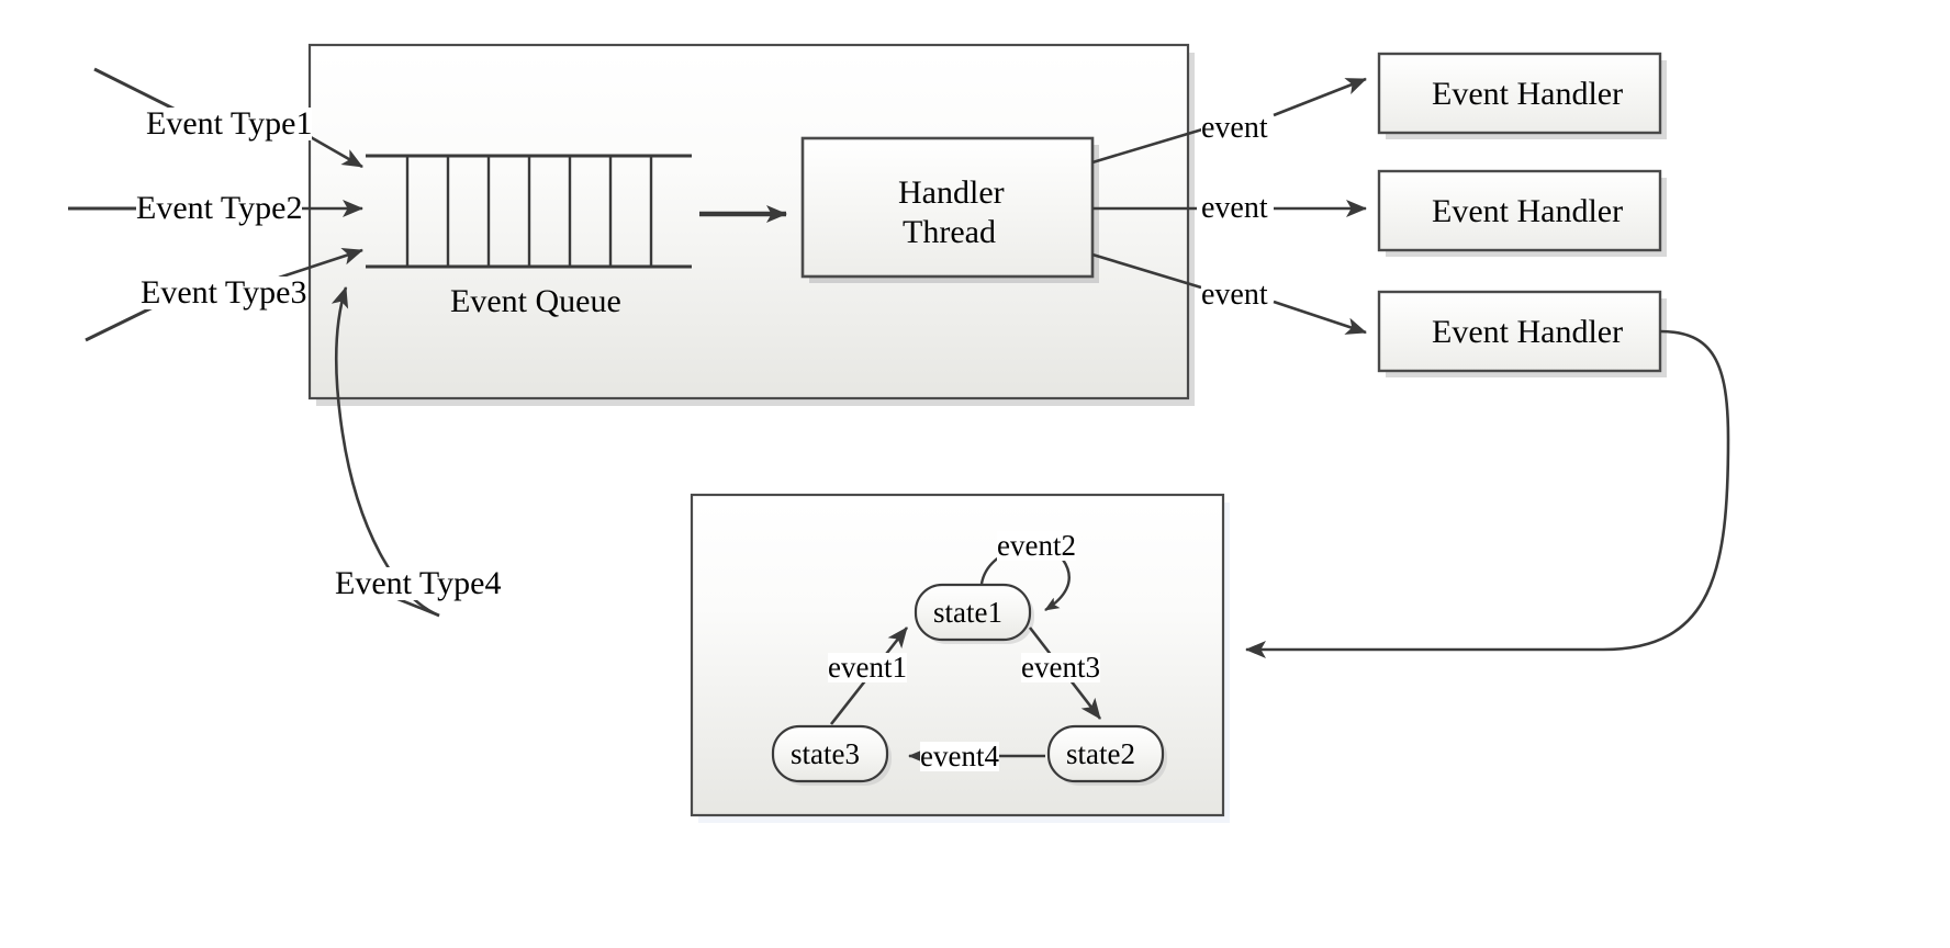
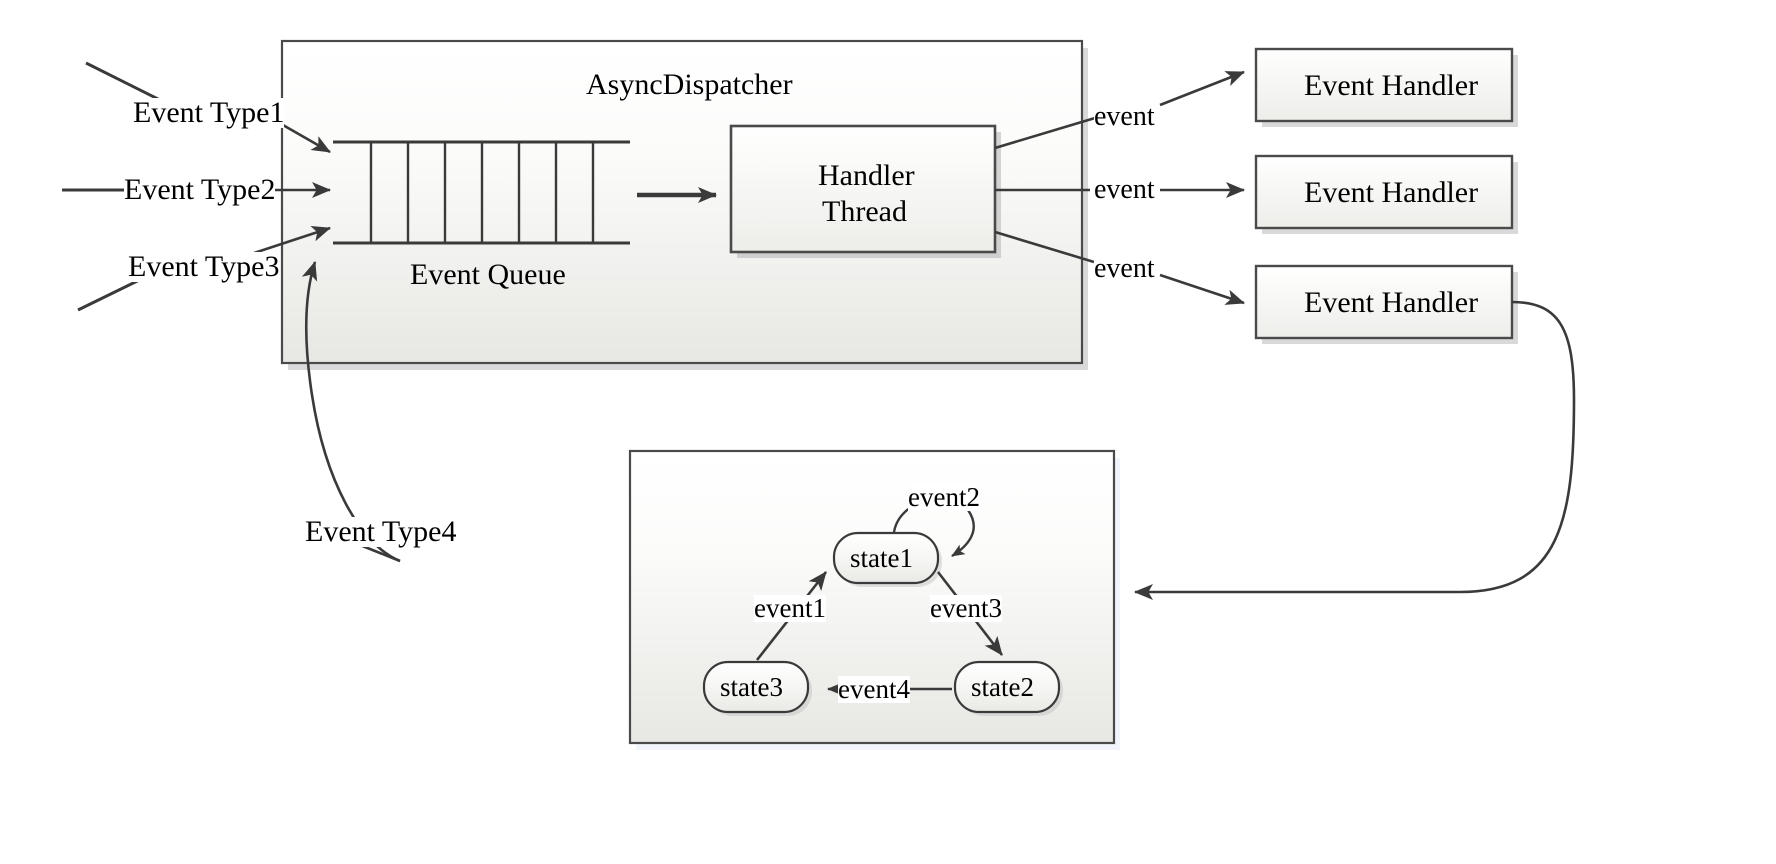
+ AsyncDispatcher
  Event Queue
  Handler
  Thread
  Event Type1
  Event Type2
  Event Type3
  Event Type4
  event
  event
  event
  Event Handler
  Event Handler
  Event Handler
  state1
  state2
  state3
  event1
  event2
  event3
  event4
